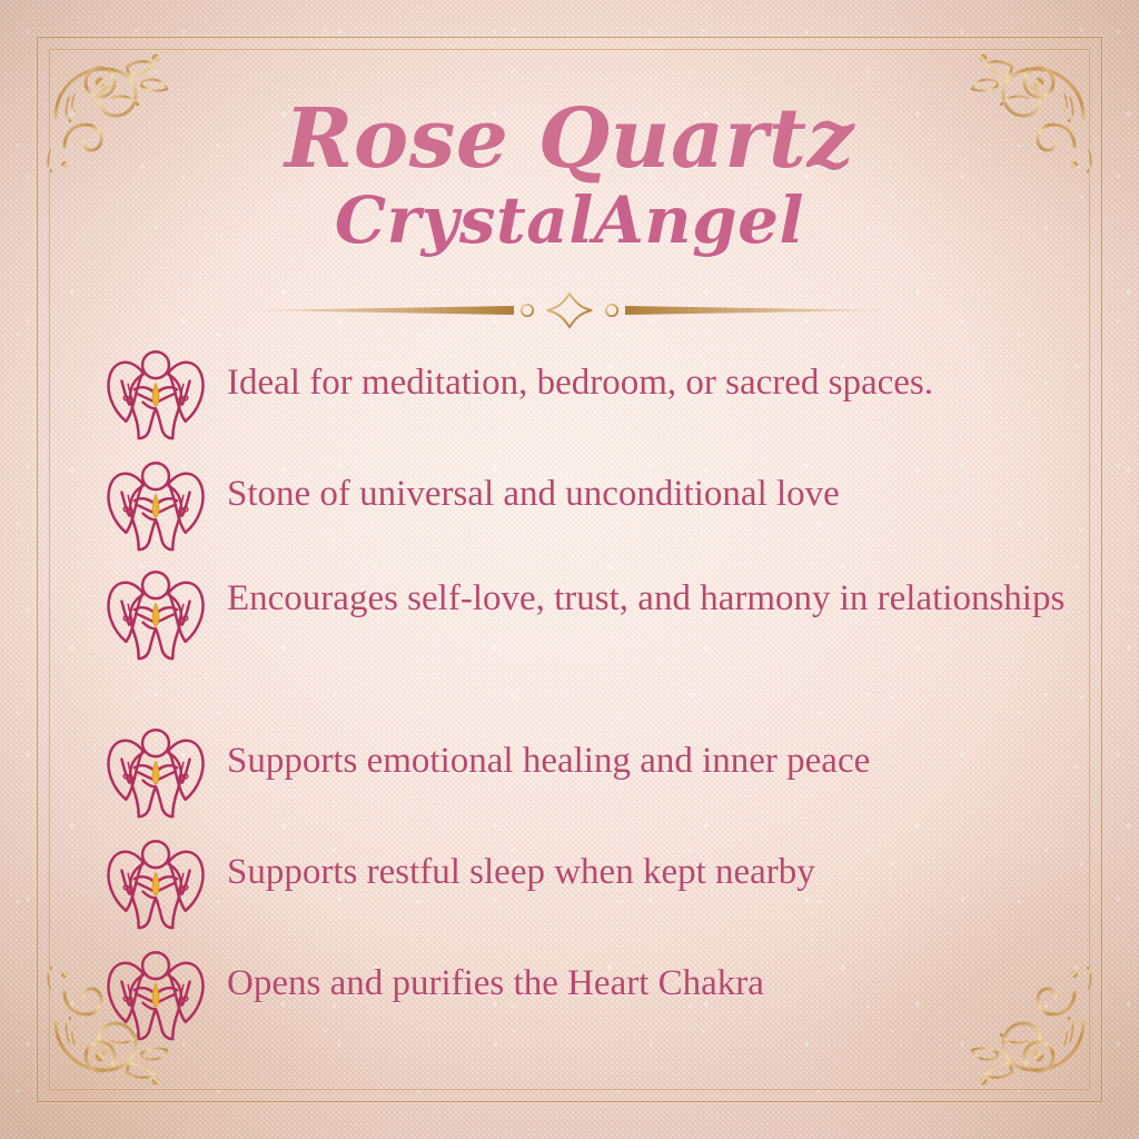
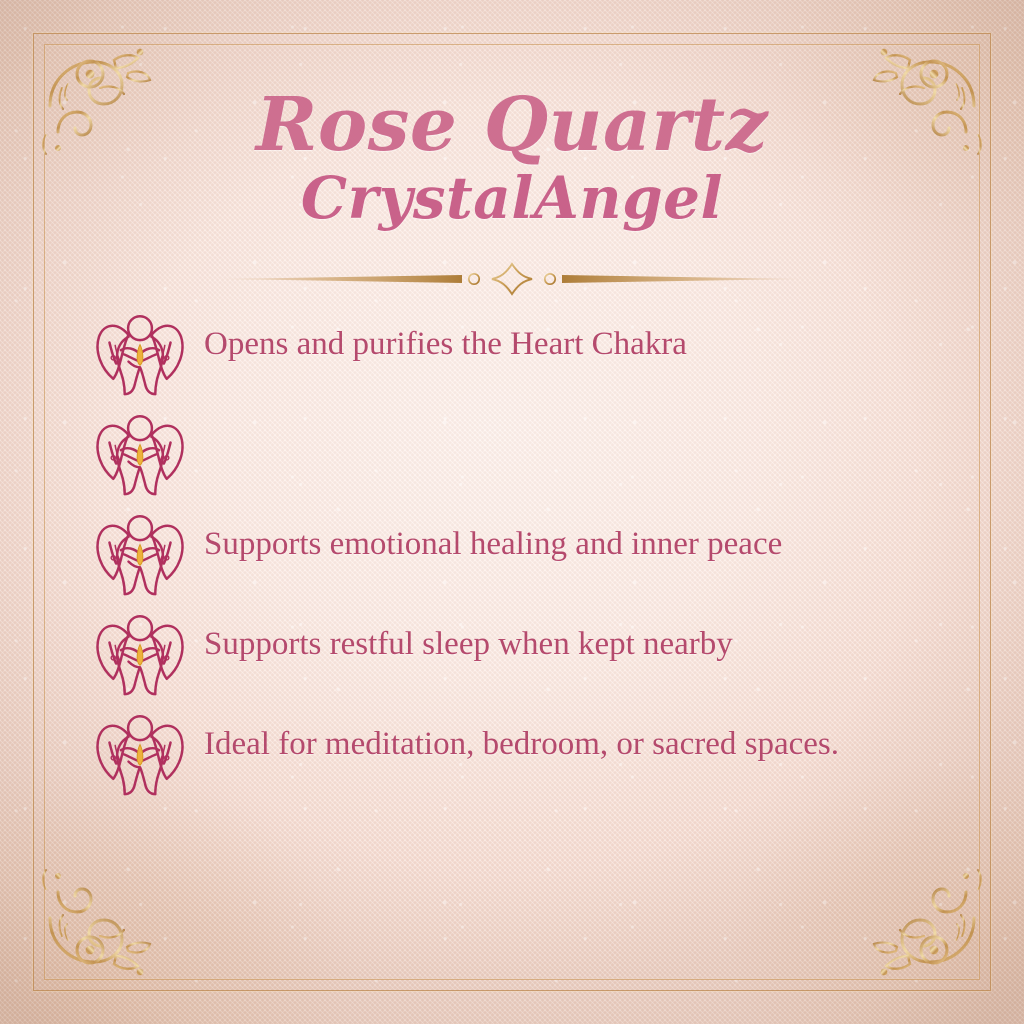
  Rose Quartz
  CrystalAngel
- Ideal for meditation, bedroom, or sacred spaces.
+ Opens and purifies the Heart Chakra
- Stone of universal and unconditional love
- Encourages self-love, trust, and harmony in relationships
  Supports emotional healing and inner peace
  Supports restful sleep when kept nearby
- Opens and purifies the Heart Chakra
+ Ideal for meditation, bedroom, or sacred spaces.
